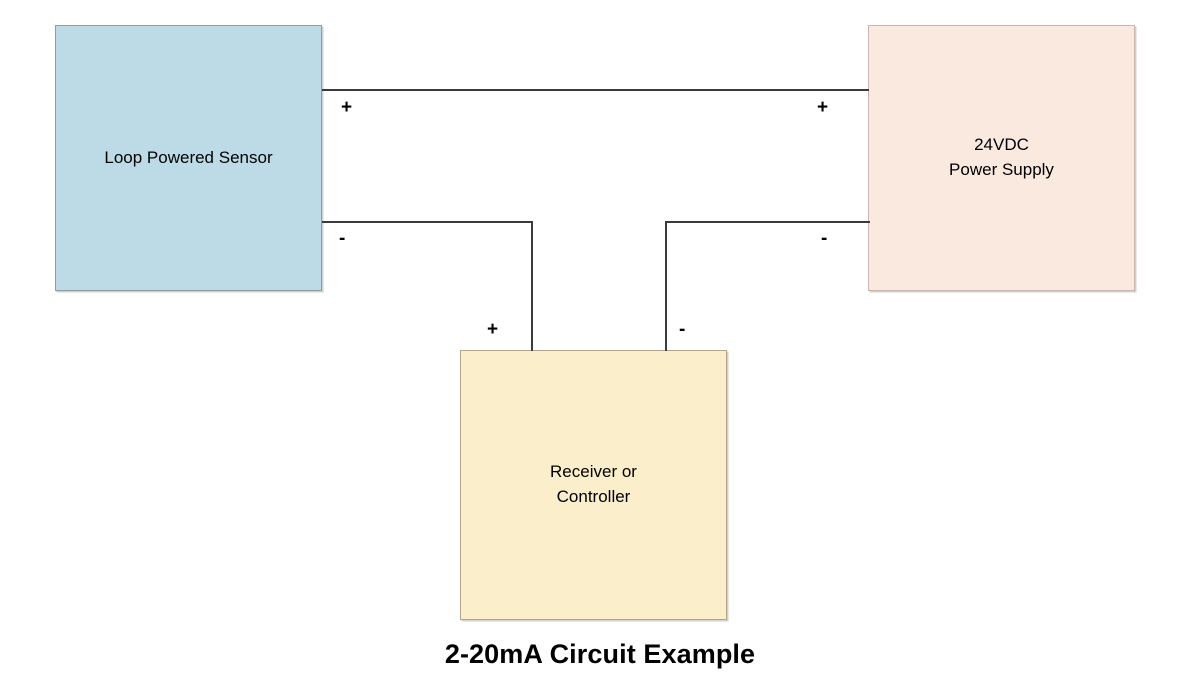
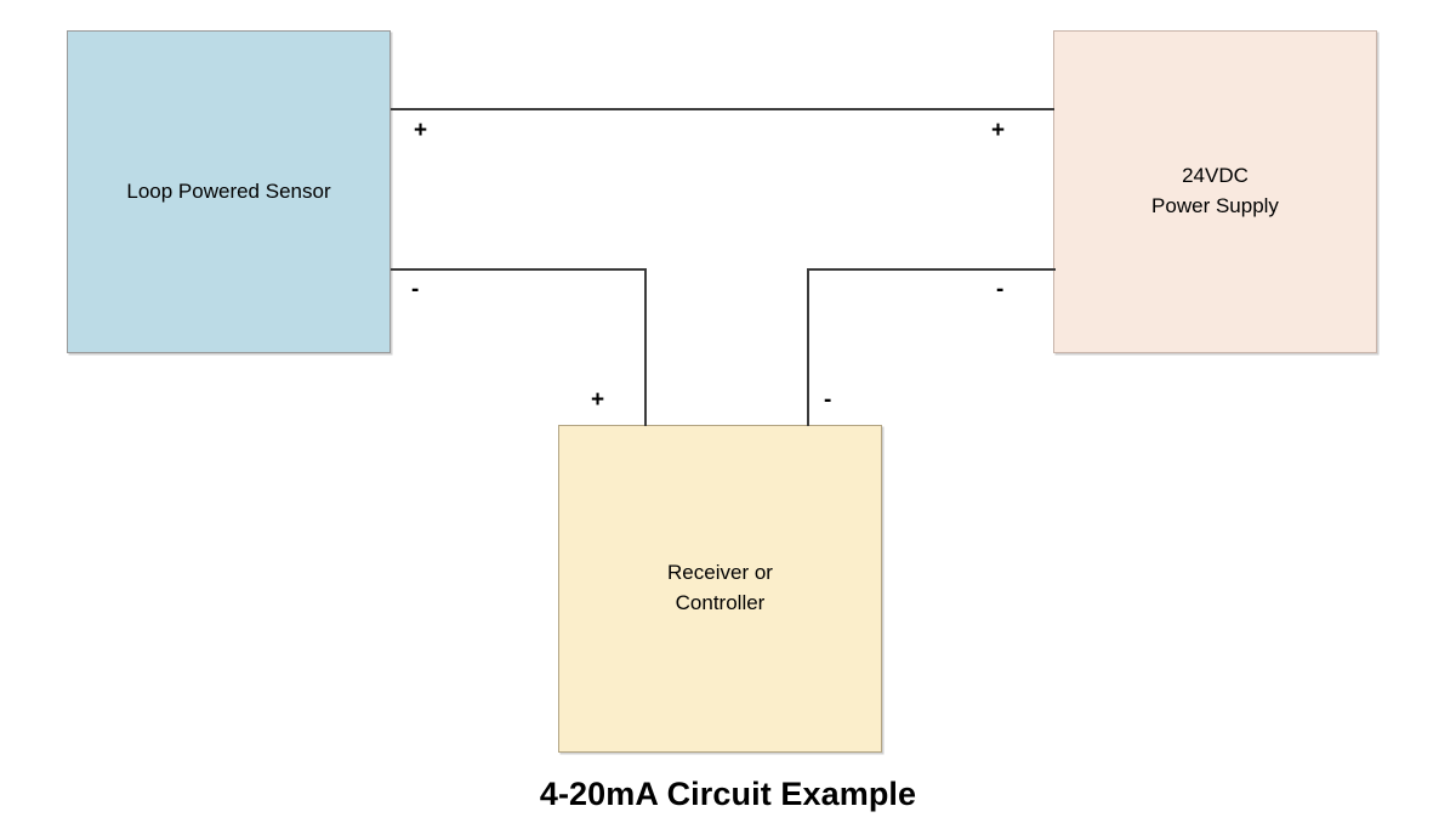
  Loop Powered Sensor
  24VDC
  Power Supply
  Receiver or
  Controller
  +
  +
  -
  -
  +
  -
- 2-20mA Circuit Example
+ 4-20mA Circuit Example
